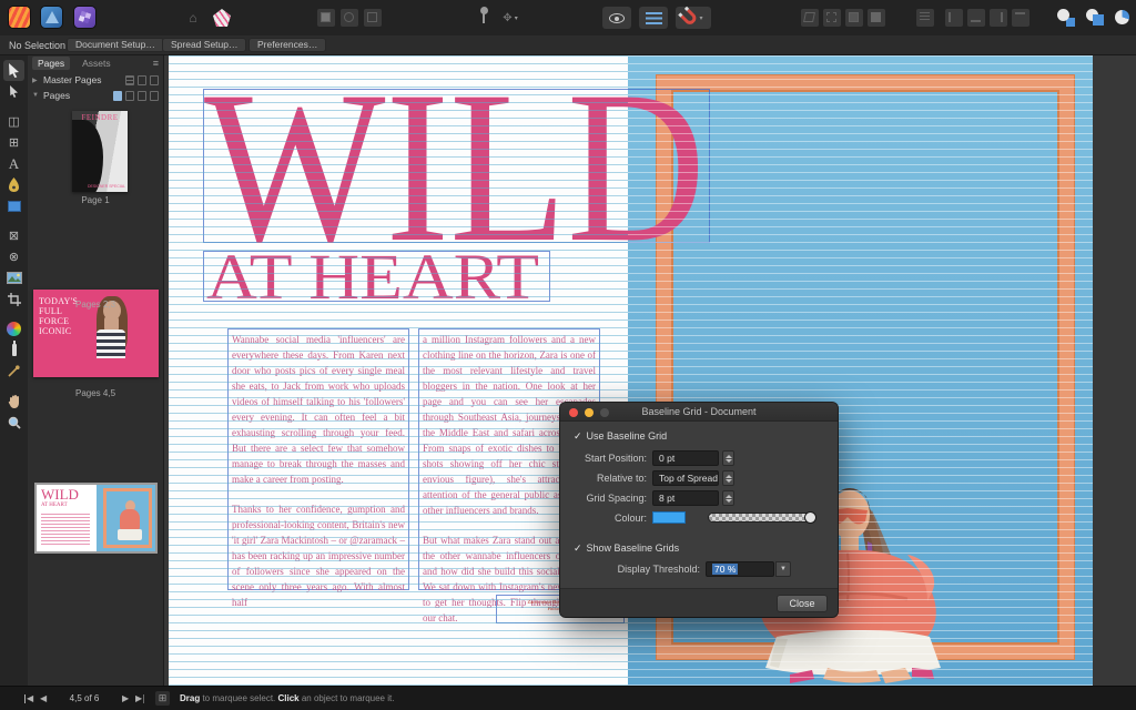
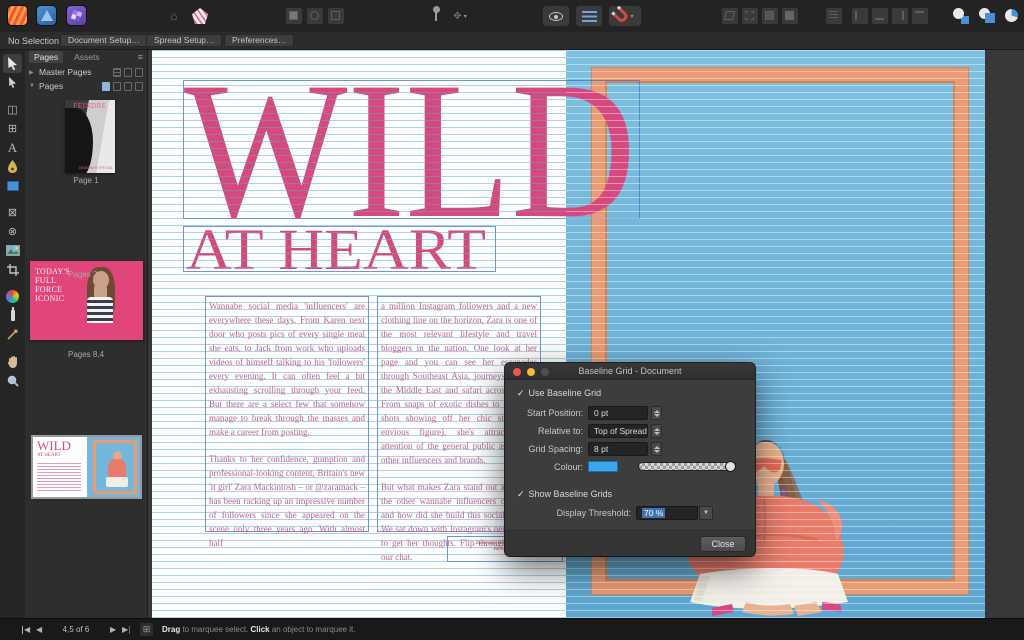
  ⌂
  ✥
  No Selection
  Document Setup…
  Spread Setup…
  Preferences…
  ◫
  ⊞
  A
  ⊠
  ⊗
  Pages
  Assets
  ≡
  Master Pages
  Pages
  FEINDRE
  Page 1
  TODAY'S FULL FORCE ICONIC
  Pages 2,3
  WILD
- Pages 4,5
+ Pages 8,4
  Baseline Grid - Document
  ✓ Use Baseline Grid
  Start Position:
  0 pt
  Relative to:
  Top of Spread
  Grid Spacing:
  8 pt
  Colour:
  ✓ Show Baseline Grids
  Display Threshold:
  70 %
  Close
  ◀
  ◀
  4,5 of 6
  ▶
  ▶
  ⊞
  Drag to marquee select. Click an object to marquee it.
